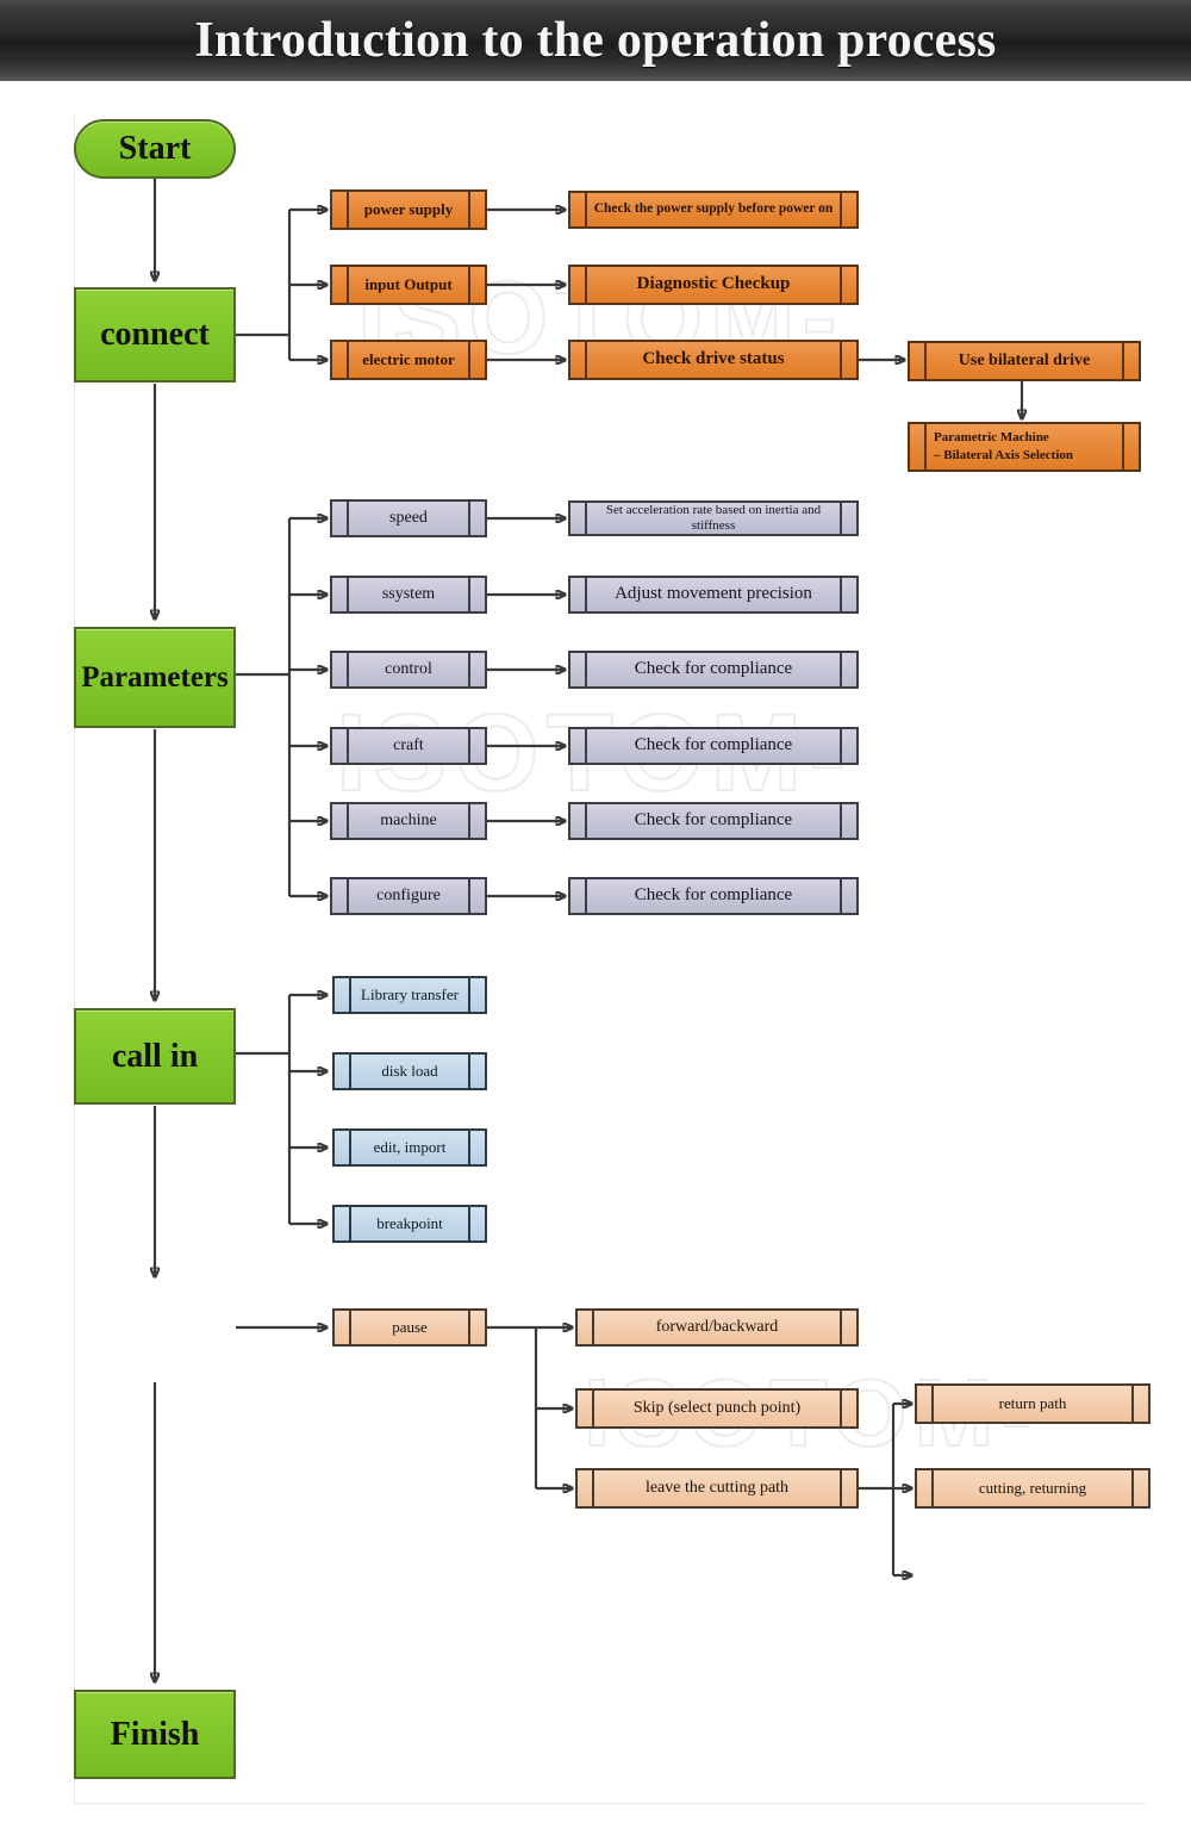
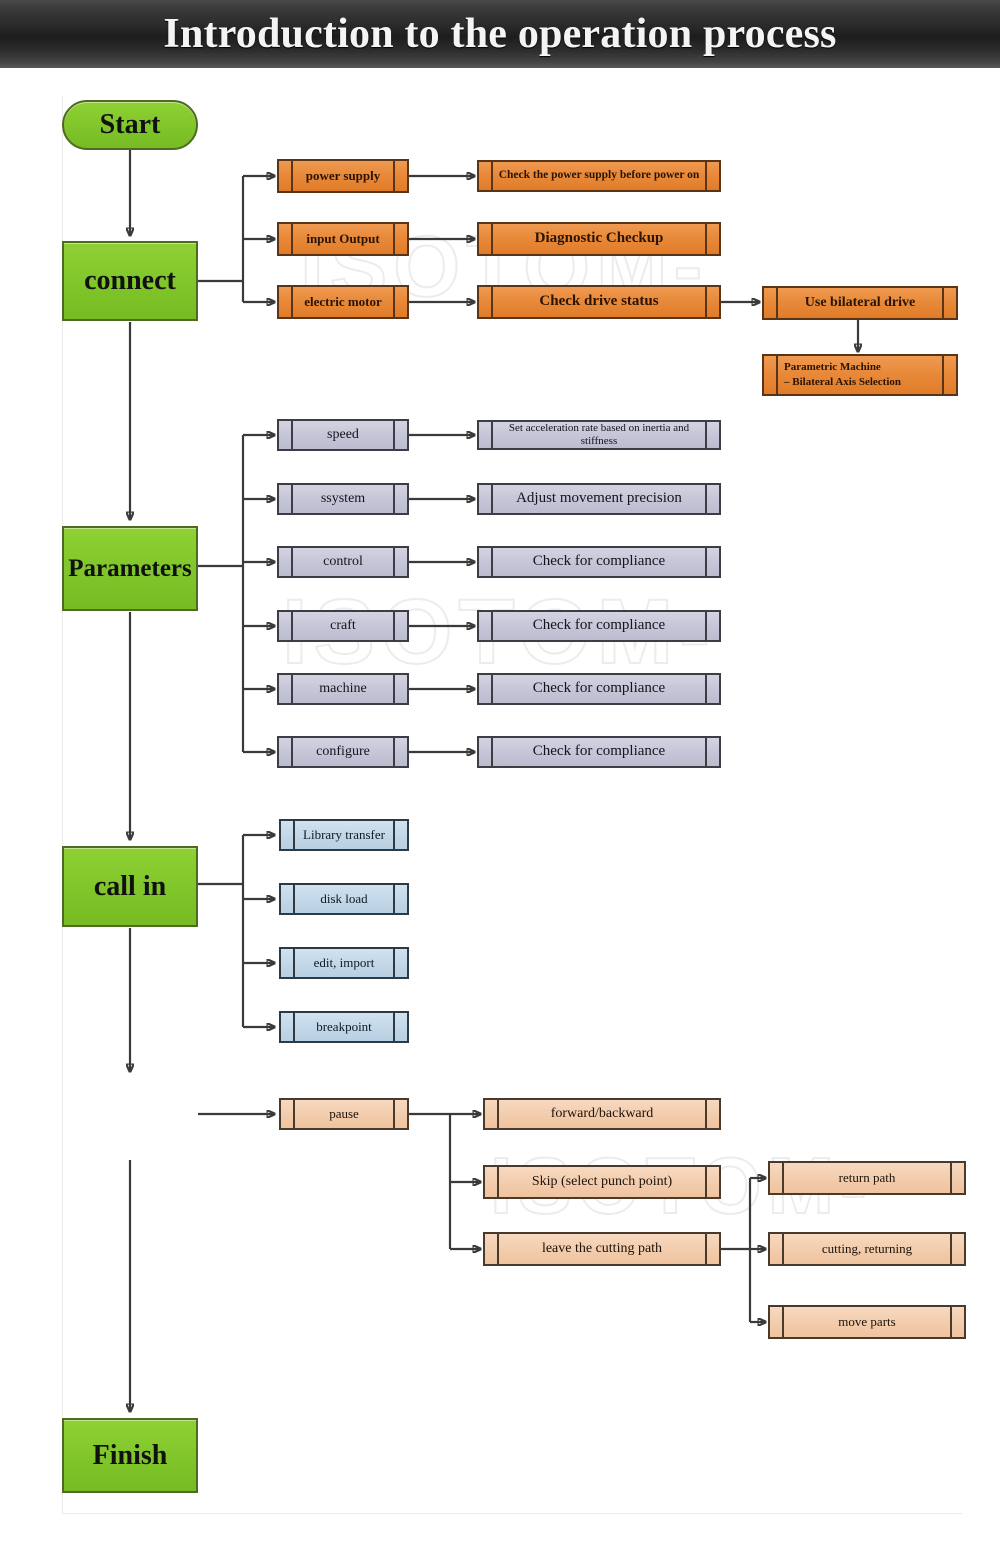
  Introduction to the operation process
  ISOTOM-
  Start
  connect
  Parameters
  call in
  Finish
  power supply
  input Output
  electric motor
  Check the power supply before power on
  Diagnostic Checkup
  Check drive status
  Use bilateral drive
  Parametric Machine
  – Bilateral Axis Selection
  speed
  ssystem
  control
  craft
  machine
  configure
  Set acceleration rate based on inertia and stiffness
  Adjust movement precision
  Check for compliance
  Check for compliance
  Check for compliance
  Check for compliance
  Library transfer
  disk load
  edit, import
  breakpoint
  pause
  forward/backward
  Skip (select punch point)
  leave the cutting path
  return path
  cutting, returning
+ move parts
